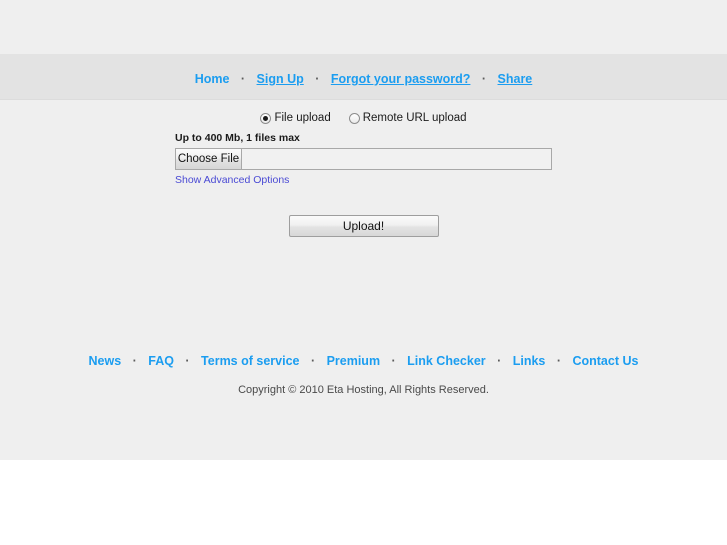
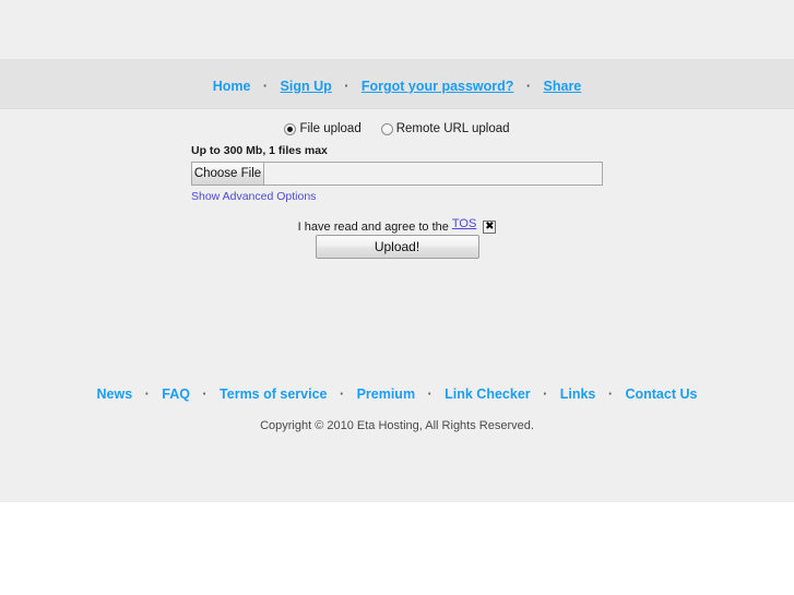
  Home · Sign Up · Forgot your password? · Share
  File upload Remote URL upload
- Up to 400 Mb, 1 files max
+ Up to 300 Mb, 1 files max
  Choose File
  Show Advanced Options
+ I have read and agree to the TOS
  Upload!
  News · FAQ · Terms of service · Premium · Link Checker · Links · Contact Us
  Copyright © 2010 Eta Hosting, All Rights Reserved.
